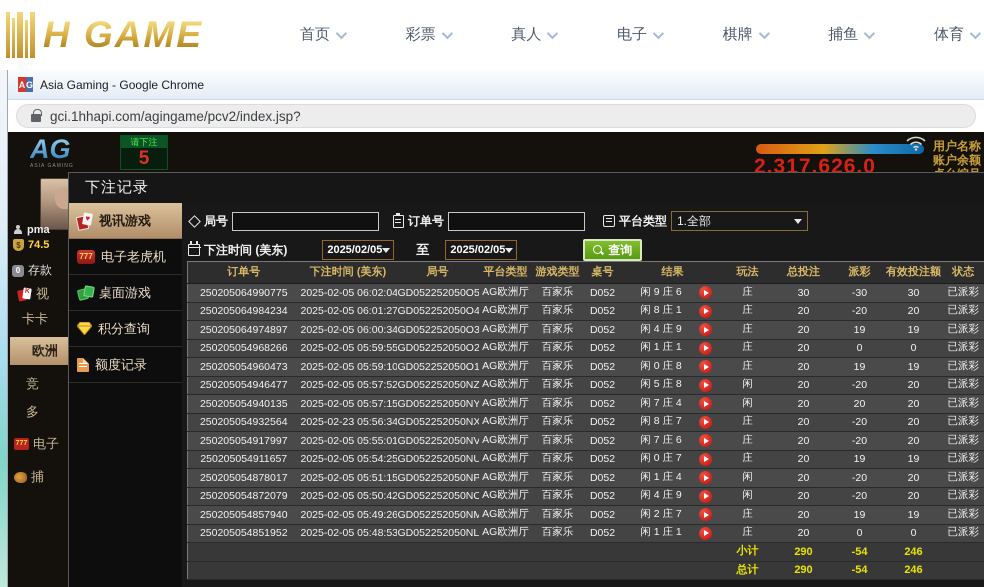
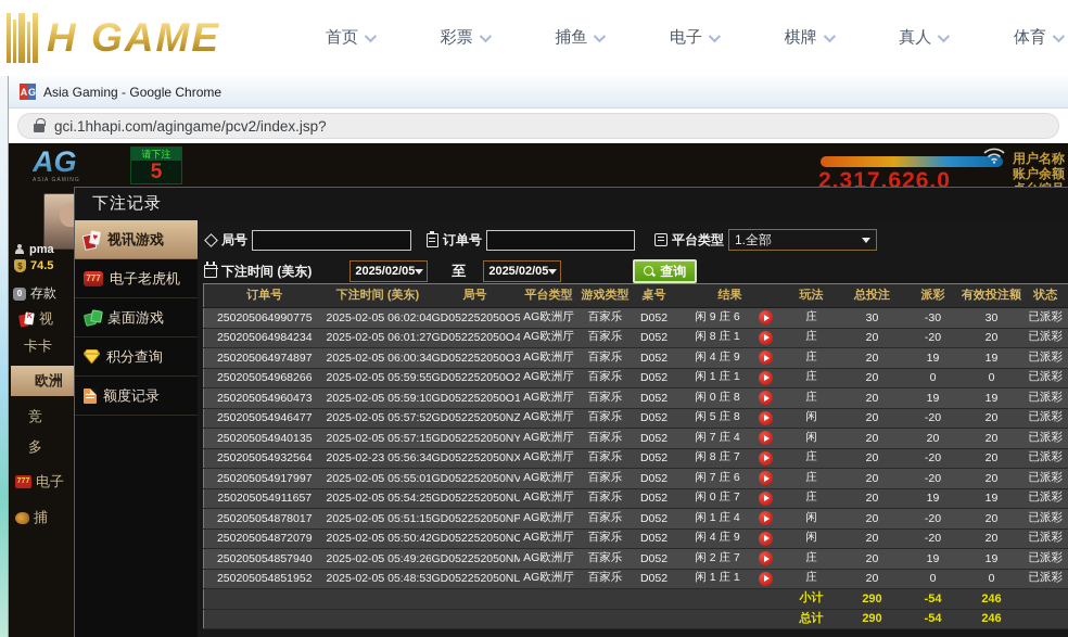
  H GAME
  首页
  彩票
- 真人
+ 捕鱼
  电子
  棋牌
- 捕鱼
+ 真人
  体育
  A
  G
  Asia Gaming - Google Chrome
  gci.1hhapi.com/agingame/pcv2/index.jsp?
  AG
  请下注
  5
  2,317,626.0
  用户名称
  账户余额
  pma
  $
  74.5
  0
  存款
  视
  卡卡
  欧洲
  竞
  多
  电子
  捕
  下注记录
  视讯游戏
  777
  电子老虎机
  桌面游戏
  积分查询
  额度记录
  局号
  订单号
  平台类型
  1.全部
  下注时间 (美东)
  2025/02/05
  至
  2025/02/05
  查询
  订单号	下注时间 (美东)	局号	平台类型	游戏类型	桌号	结果	玩法	总投注	派彩	有效投注额	状态
  250205064990775	2025-02-05 06:02:04	GD052252050O5	AG欧洲厅	百家乐	D052	闲 9 庄 6	庄	30	-30	30	已派彩
  250205064984234	2025-02-05 06:01:27	GD052252050O4	AG欧洲厅	百家乐	D052	闲 8 庄 1	庄	20	-20	20	已派彩
  250205064974897	2025-02-05 06:00:34	GD052252050O3	AG欧洲厅	百家乐	D052	闲 4 庄 9	庄	20	19	19	已派彩
  250205054968266	2025-02-05 05:59:55	GD052252050O2	AG欧洲厅	百家乐	D052	闲 1 庄 1	庄	20	0	0	已派彩
  250205054960473	2025-02-05 05:59:10	GD052252050O1	AG欧洲厅	百家乐	D052	闲 0 庄 8	庄	20	19	19	已派彩
  250205054946477	2025-02-05 05:57:52	GD052252050NZ	AG欧洲厅	百家乐	D052	闲 5 庄 8	闲	20	-20	20	已派彩
  250205054940135	2025-02-05 05:57:15	GD052252050NY	AG欧洲厅	百家乐	D052	闲 7 庄 4	闲	20	20	20	已派彩
  250205054932564	2025-02-23 05:56:34	GD052252050NX	AG欧洲厅	百家乐	D052	闲 8 庄 7	庄	20	-20	20	已派彩
  250205054917997	2025-02-05 05:55:01	GD052252050NV	AG欧洲厅	百家乐	D052	闲 7 庄 6	庄	20	-20	20	已派彩
  250205054911657	2025-02-05 05:54:25	GD052252050NU	AG欧洲厅	百家乐	D052	闲 0 庄 7	庄	20	19	19	已派彩
  250205054878017	2025-02-05 05:51:15	GD052252050NP	AG欧洲厅	百家乐	D052	闲 1 庄 4	闲	20	-20	20	已派彩
  250205054872079	2025-02-05 05:50:42	GD052252050NO	AG欧洲厅	百家乐	D052	闲 4 庄 9	闲	20	-20	20	已派彩
  250205054857940	2025-02-05 05:49:26	GD052252050NM	AG欧洲厅	百家乐	D052	闲 2 庄 7	庄	20	19	19	已派彩
  250205054851952	2025-02-05 05:48:53	GD052252050NL	AG欧洲厅	百家乐	D052	闲 1 庄 1	庄	20	0	0	已派彩
  	小计	290	-54	246
  	总计	290	-54	246
